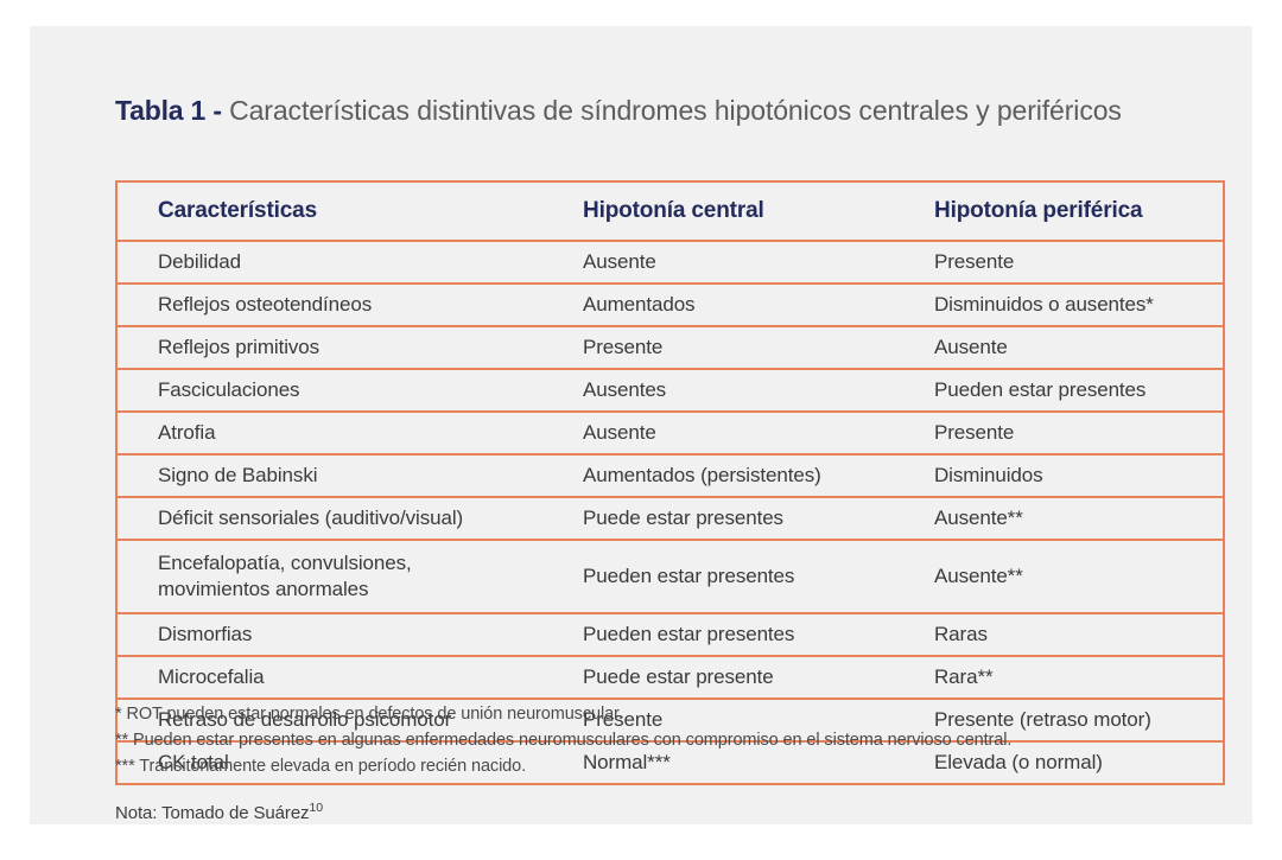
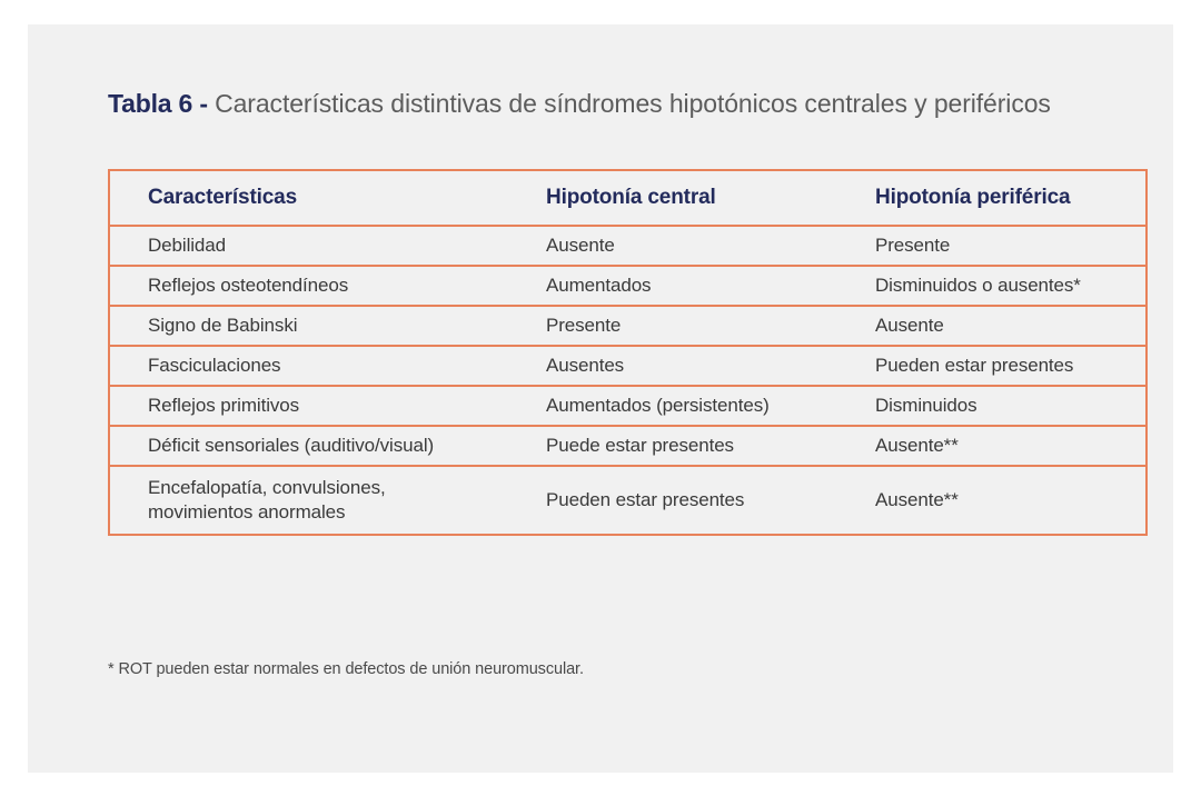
- Tabla 1 - Características distintivas de síndromes hipotónicos centrales y periféricos
+ Tabla 6 - Características distintivas de síndromes hipotónicos centrales y periféricos
  Características	Hipotonía central	Hipotonía periférica
  Debilidad	Ausente	Presente
  Reflejos osteotendíneos	Aumentados	Disminuidos o ausentes*
- Reflejos primitivos	Presente	Ausente
+ Signo de Babinski	Presente	Ausente
  Fasciculaciones	Ausentes	Pueden estar presentes
- Atrofia	Ausente	Presente
- Signo de Babinski	Aumentados (persistentes)	Disminuidos
+ Reflejos primitivos	Aumentados (persistentes)	Disminuidos
  Déficit sensoriales (auditivo/visual)	Puede estar presentes	Ausente**
  Encefalopatía, convulsiones, movimientos anormales	Pueden estar presentes	Ausente**
- Dismorfias	Pueden estar presentes	Raras
- Microcefalia	Puede estar presente	Rara**
- Retraso de desarrollo psicomotor	Presente	Presente (retraso motor)
- CK total	Normal***	Elevada (o normal)
  * ROT pueden estar normales en defectos de unión neuromuscular.
- ** Pueden estar presentes en algunas enfermedades neuromusculares con compromiso en el sistema nervioso central.
- *** Transitoriamente elevada en período recién nacido.
- Nota: Tomado de Suárez10
